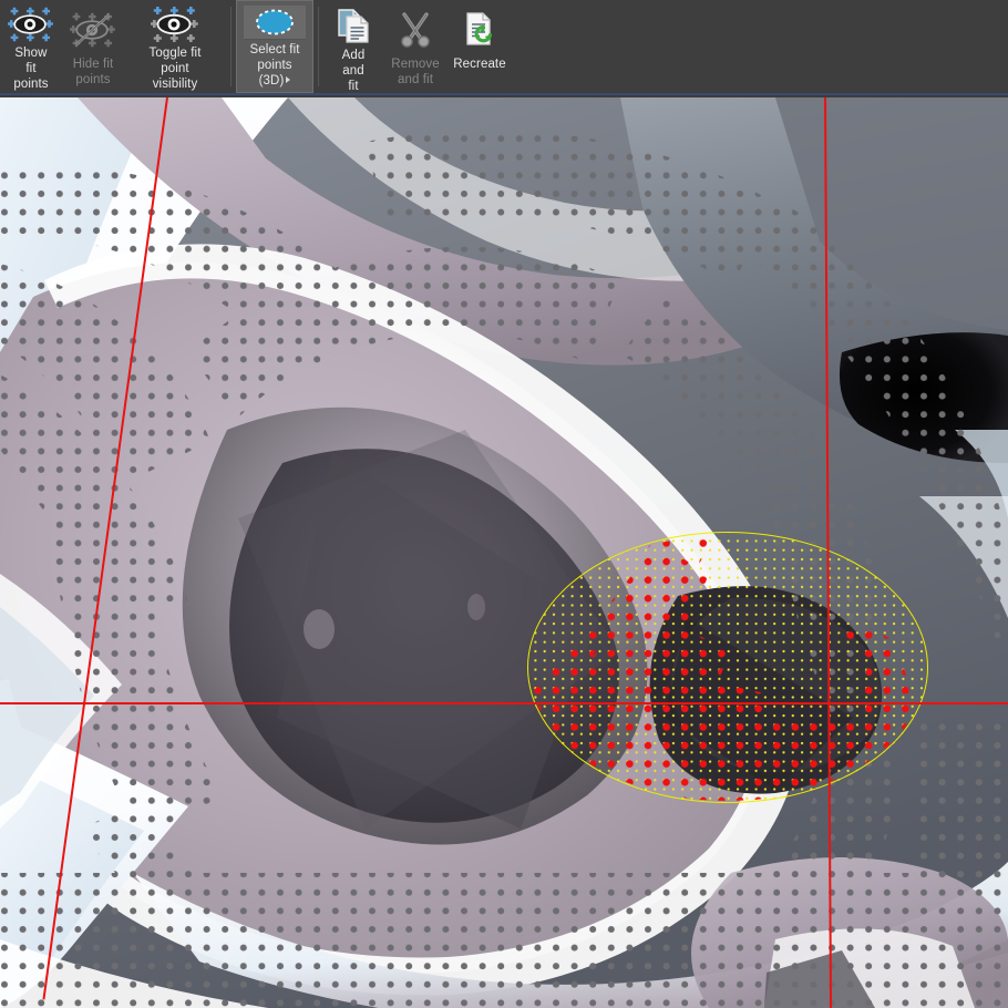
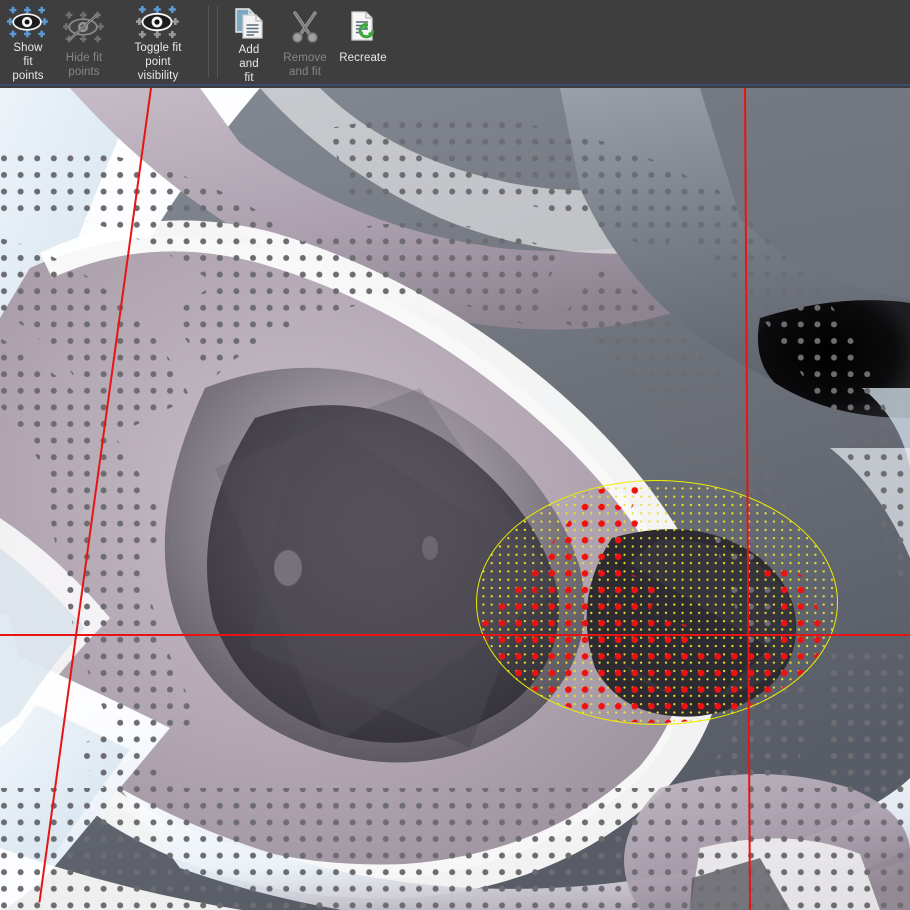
  Show fit
  points
  Hide fit
  points
  Toggle fit point
  visibility
- Select fit
- points (3D)
  Add and
  fit
  Remove
  and fit
  Recreate
